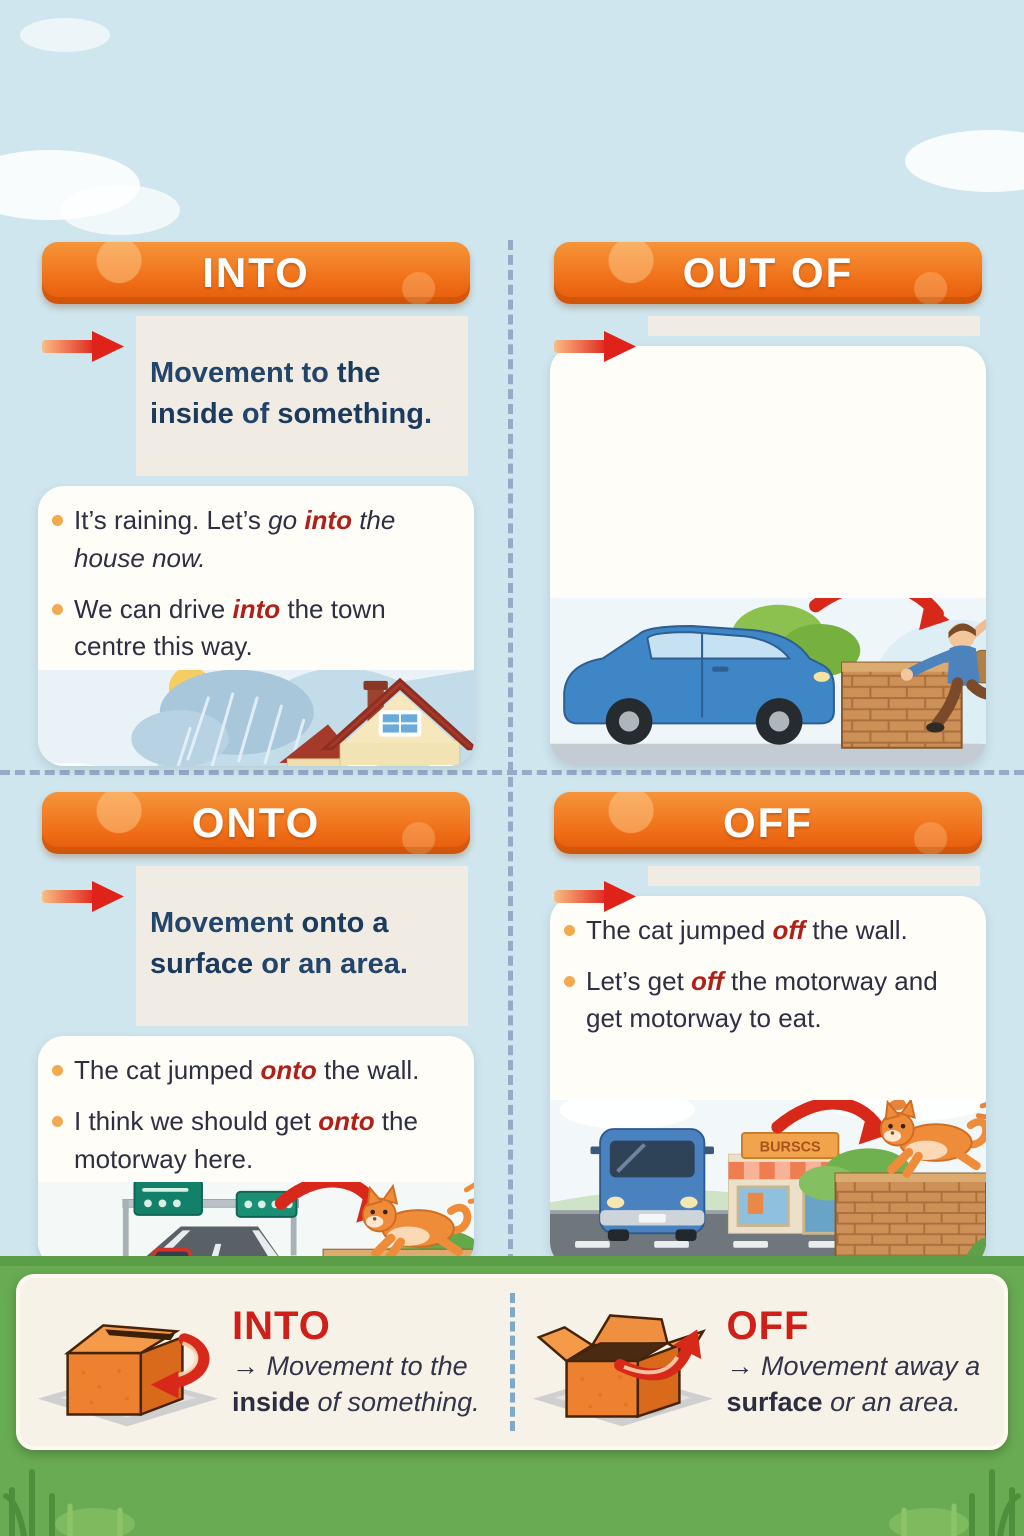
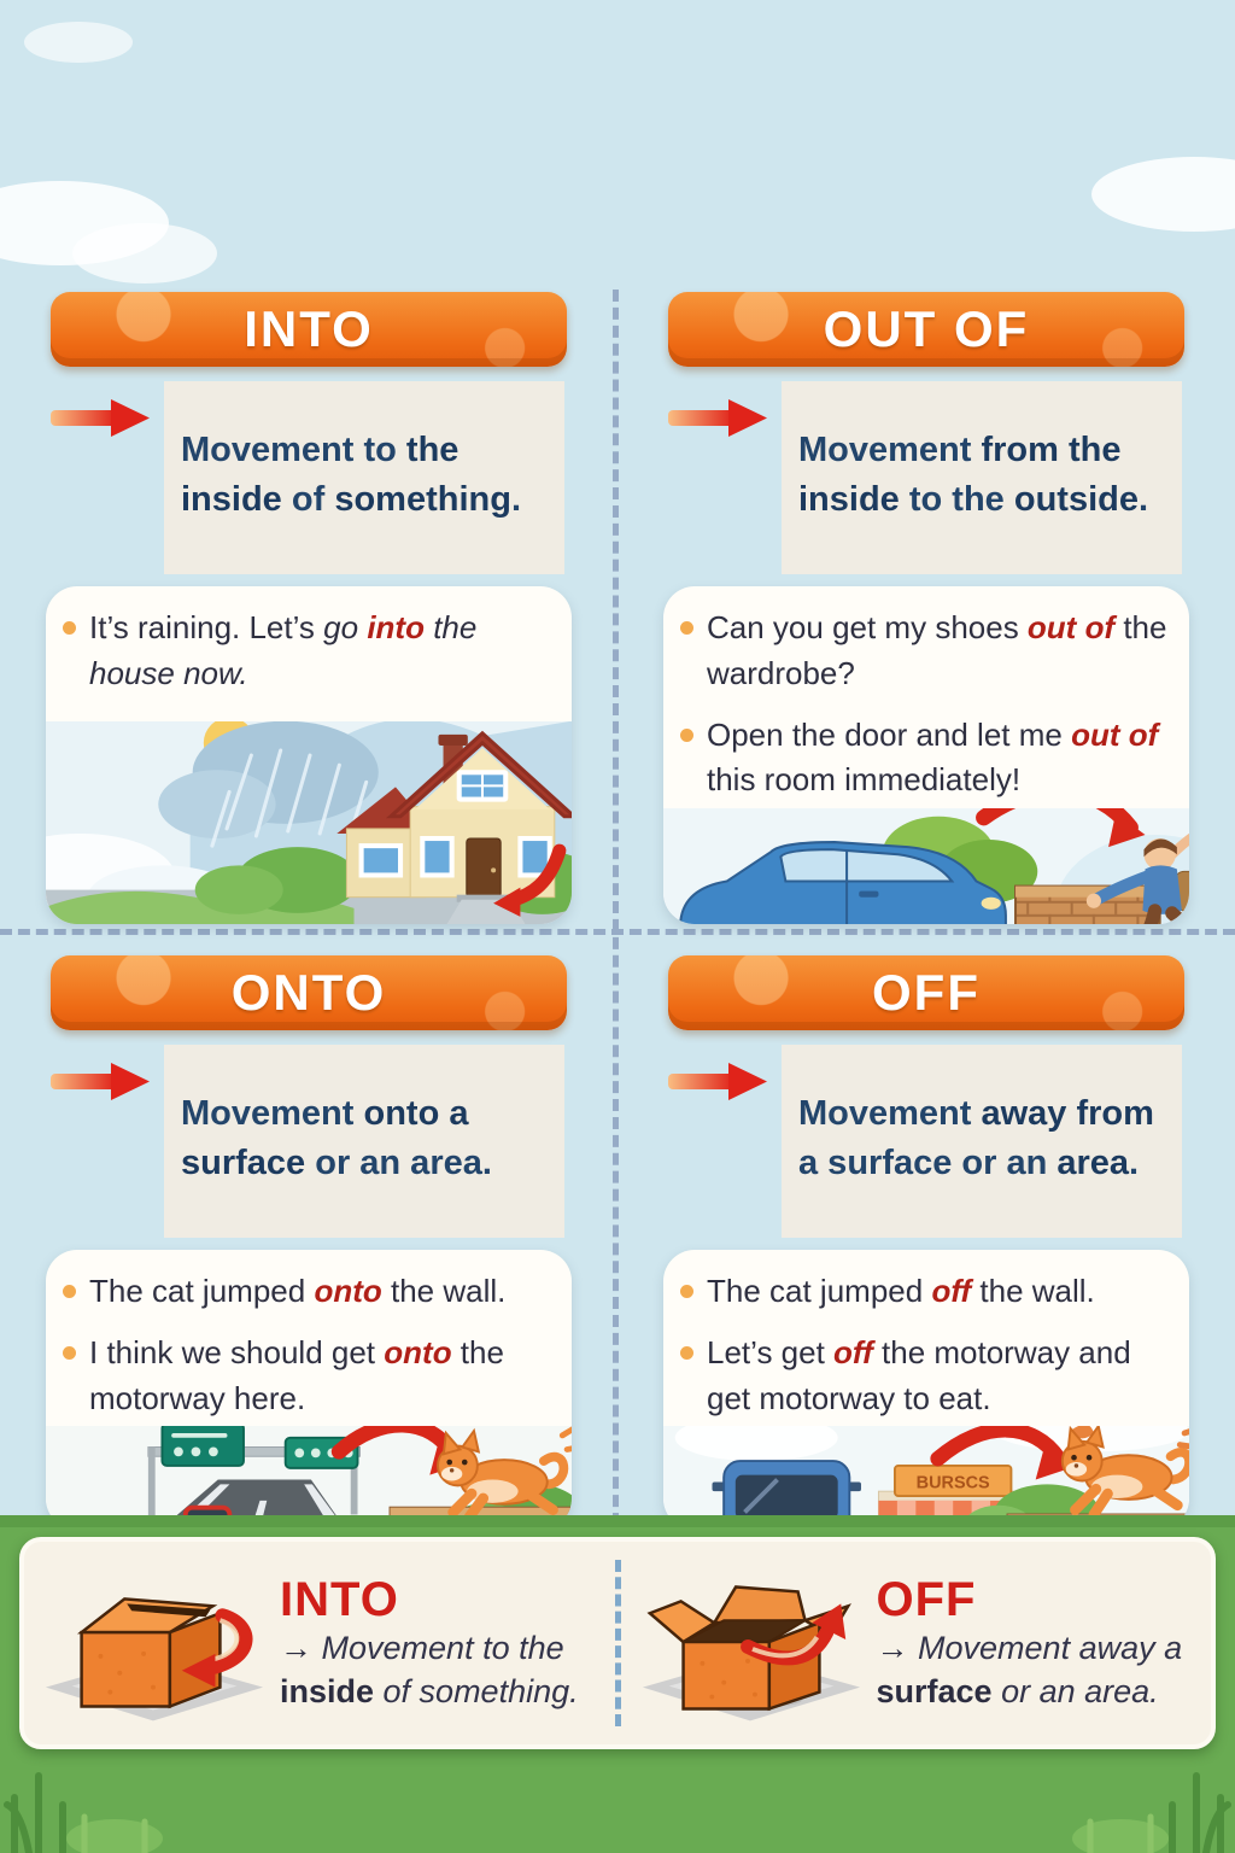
  INTO
  Movement to the inside of something.
  It’s raining. Let’s go into the house now.
- We can drive into the town centre this way.
  OUT OF
+ Movement from the inside to the outside.
+ Can you get my shoes out of the wardrobe?
+ Open the door and let me out of this room immediately!
  ONTO
  Movement onto a surface or an area.
  The cat jumped onto the wall.
  I think we should get onto the motorway here.
  OFF
+ Movement away from a surface or an area.
  The cat jumped off the wall.
  Let’s get off the motorway and get motorway to eat.
  BURSCS
  INTO
  → Movement to the inside of something.
  OFF
  → Movement away a surface or an area.
